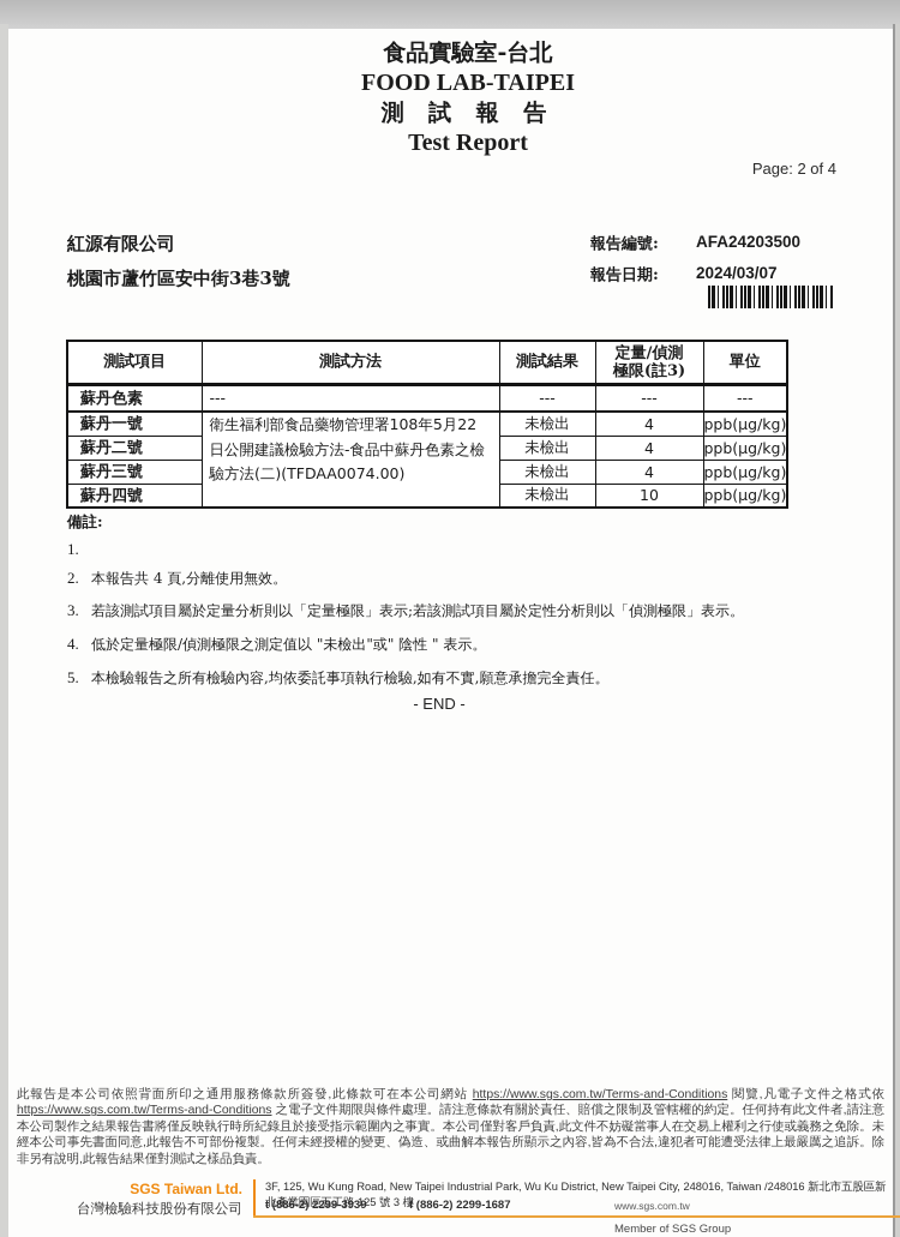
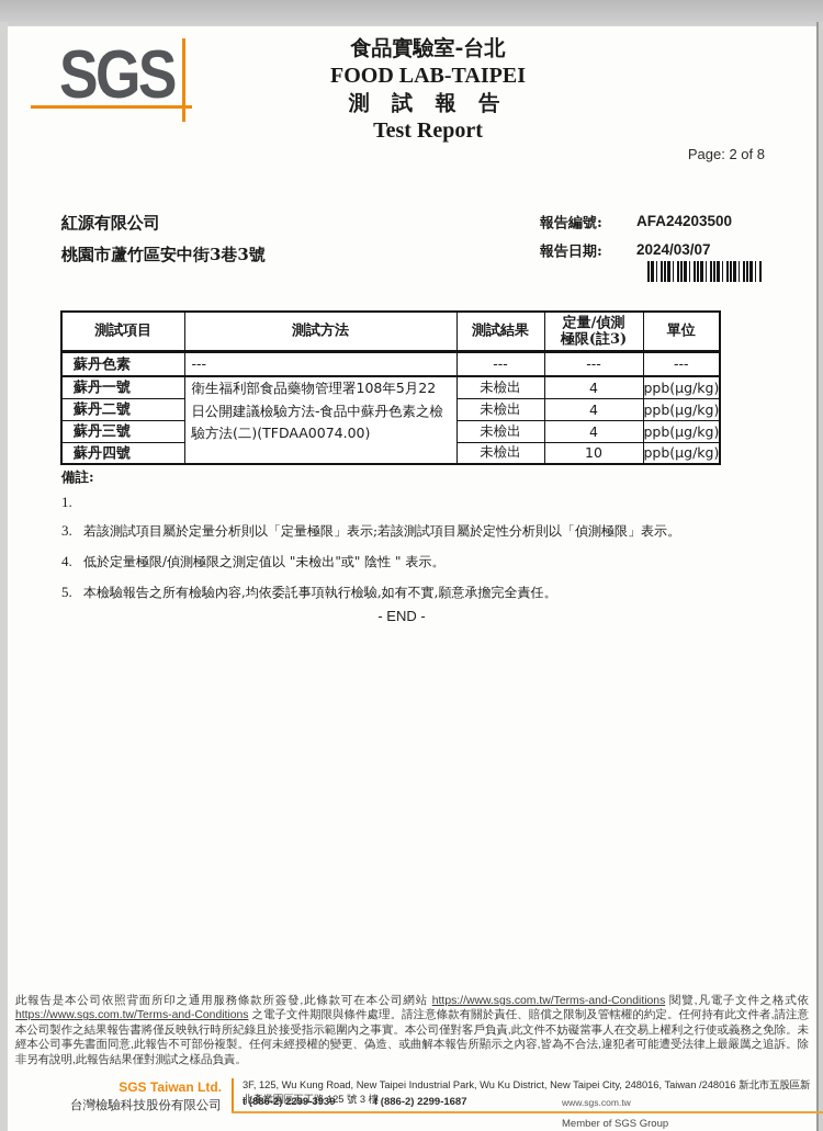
+ SGS
  食品實驗室-台北
  FOOD LAB-TAIPEI
  測 試 報 告
  Test Report
- Page: 2 of 4
+ Page: 2 of 8
  紅源有限公司
  桃園市蘆竹區安中街3巷3號
  報告編號:
  AFA24203500
  報告日期:
  2024/03/07
  測試項目	測試方法	測試結果	定量/偵測 極限(註3)	單位
  蘇丹色素	---	---	---	---
  蘇丹一號	衛生福利部食品藥物管理署108年5月22日公開建議檢驗方法-食品中蘇丹色素之檢驗方法(二)(TFDAA0074.00)	未檢出	4	ppb(μg/kg)
  蘇丹二號	未檢出	4	ppb(μg/kg)
  蘇丹三號	未檢出	4	ppb(μg/kg)
  蘇丹四號	未檢出	10	ppb(μg/kg)
  備註:
  1.
- 2.
- 本報告共 4 頁,分離使用無效。
  3.
  若該測試項目屬於定量分析則以「定量極限」表示;若該測試項目屬於定性分析則以「偵測極限」表示。
  4.
  低於定量極限/偵測極限之測定值以 "未檢出"或" 陰性 " 表示。
  5.
  本檢驗報告之所有檢驗內容,均依委託事項執行檢驗,如有不實,願意承擔完全責任。
  - END -
  此報告是本公司依照背面所印之通用服務條款所簽發,此條款可在本公司網站 https://www.sgs.com.tw/Terms-and-Conditions 閱覽,凡電子文件之格式依 https://www.sgs.com.tw/Terms-and-Conditions 之電子文件期限與條件處理。請注意條款有關於責任、賠償之限制及管轄權的約定。任何持有此文件者,請注意本公司製作之結果報告書將僅反映執行時所紀錄且於接受指示範圍內之事實。本公司僅對客戶負責,此文件不妨礙當事人在交易上權利之行使或義務之免除。未經本公司事先書面同意,此報告不可部份複製。任何未經授權的變更、偽造、或曲解本報告所顯示之內容,皆為不合法,違犯者可能遭受法律上最嚴厲之追訴。除非另有說明,此報告結果僅對測試之樣品負責。
  SGS Taiwan Ltd.
  台灣檢驗科技股份有限公司
  3F, 125, Wu Kung Road, New Taipei Industrial Park, Wu Ku District, New Taipei City, 248016, Taiwan /248016 新北市五股區新北產業園區五工路 125 號 3 樓
  t (886-2) 2299-3939
  f (886-2) 2299-1687
  www.sgs.com.tw
  Member of SGS Group
